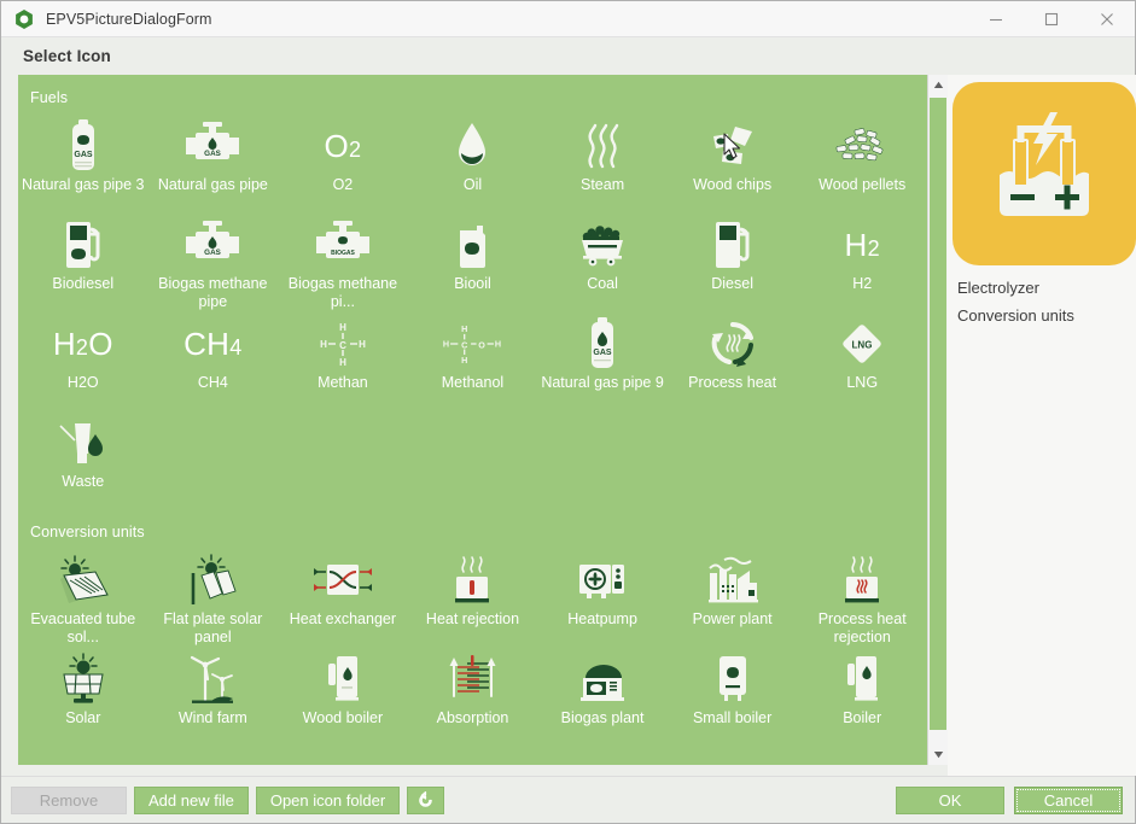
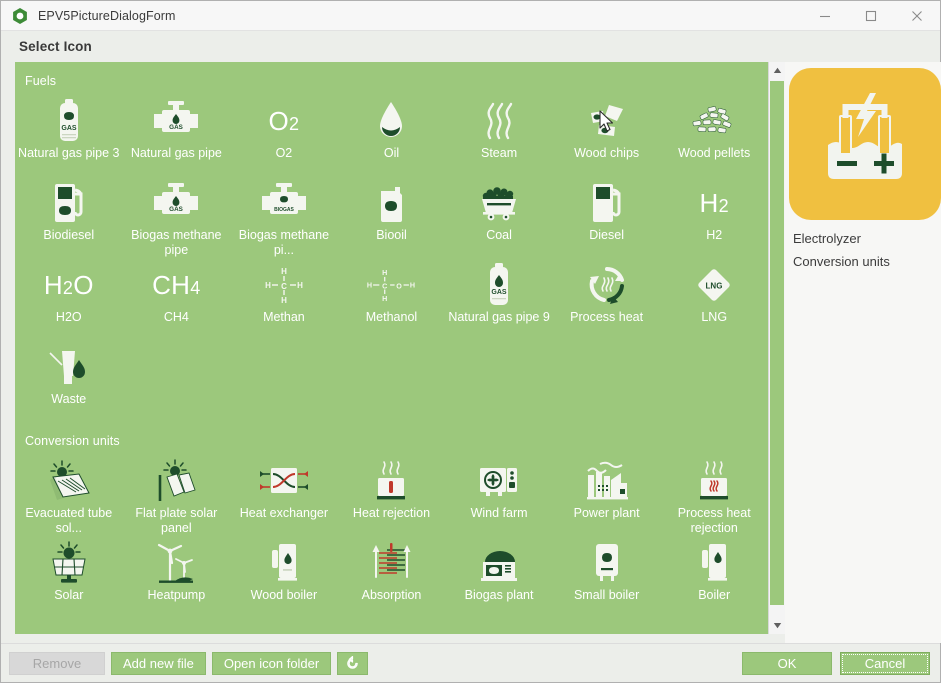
  EPV5PictureDialogForm
  Select Icon
  Fuels
  Natural gas pipe 3
  Natural gas pipe
  O2
  O2
  Oil
  Steam
  Wood chips
  Wood pellets
  Biodiesel
  Biogas methane pipe
  Biogas methane pi...
  Biooil
  Coal
  Diesel
  H2
  H2
  H2O
  H2O
  CH4
  CH4
  H
  H
  C
  H
  H
  Methan
  H
  H
  C
  O
  H
  H
  Methanol
  Natural gas pipe 9
  Process heat
  LNG
  LNG
  Waste
  Conversion units
  Evacuated tube sol...
  Flat plate solar panel
  Heat exchanger
  Heat rejection
- Heatpump
+ Wind farm
  Power plant
  Process heat rejection
  Solar
- Wind farm
+ Heatpump
  Wood boiler
  Absorption
  Biogas plant
  Small boiler
  Boiler
  Electrolyzer
  Conversion units
  Remove
  Add new file
  Open icon folder
  OK
  Cancel
